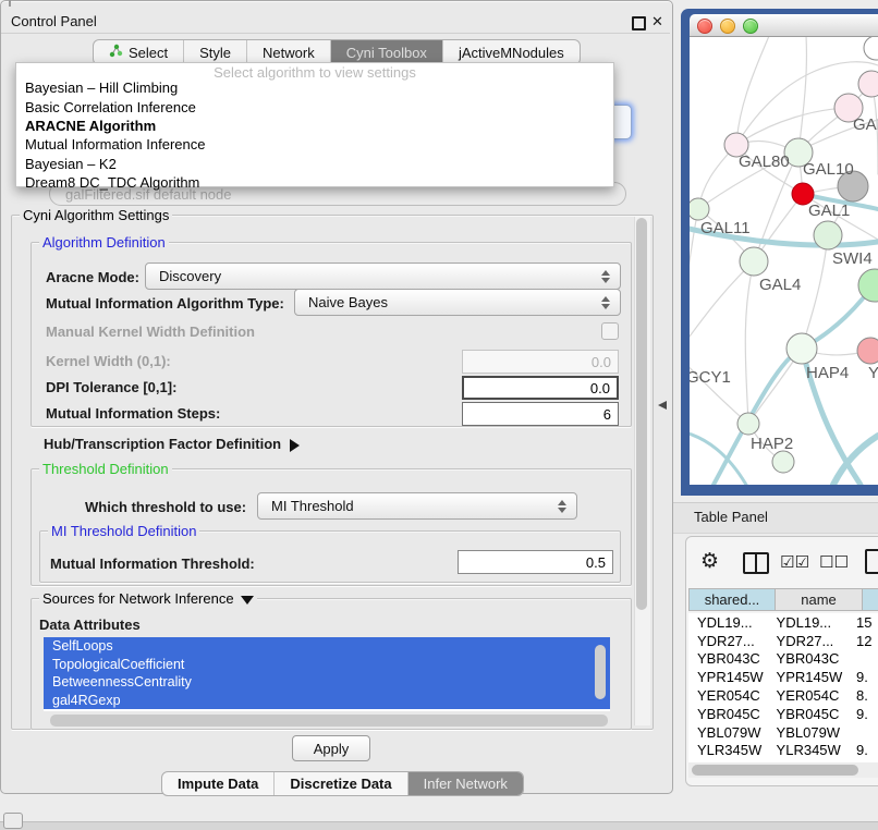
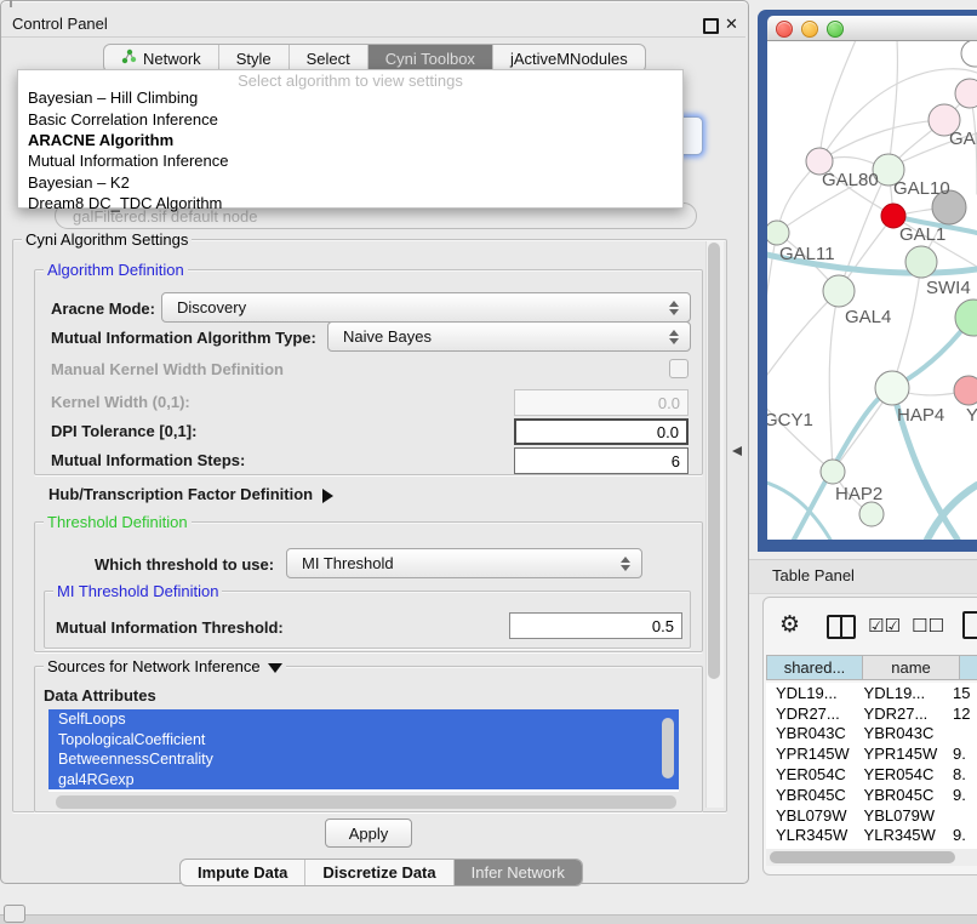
  Control Panel
  ✕
- Select
+ Network
  Style
- Network
+ Select
  Cyni Toolbox
  jActiveMNodules
  galFiltered.sif default node
  Select algorithm to view settings
  Bayesian – Hill Climbing
  Basic Correlation Inference
  ARACNE Algorithm
  Mutual Information Inference
  Bayesian – K2
  Dream8 DC_TDC Algorithm
  Cyni Algorithm Settings
  Algorithm Definition
  Aracne Mode:
  Discovery
  Mutual Information Algorithm Type:
  Naive Bayes
  Manual Kernel Width Definition
  Kernel Width (0,1):
  0.0
  DPI Tolerance [0,1]:
  0.0
  Mutual Information Steps:
  6
  Hub/Transcription Factor Definition
  Threshold Definition
  Which threshold to use:
  MI Threshold
  MI Threshold Definition
  Mutual Information Threshold:
  0.5
  Sources for Network Inference
  Data Attributes
  SelfLoops
  TopologicalCoefficient
  BetweennessCentrality
  gal4RGexp
  Apply
  Impute Data
  Discretize Data
  Infer Network
  GAL80
  GAL10
  GAL1
  GAL11
  SWI4
  GAL4
  HAP4
  Y
  GCY1
  HAP2
  Table Panel
  ⚙
  ☑☑
  ☐☐
  shared...
  name
  YDL19...
  YDL19...
  15
  YDR27...
  YDR27...
  12
  YBR043C
  YBR043C
  YPR145W
  YPR145W
  9.
  YER054C
  YER054C
  8.
  YBR045C
  YBR045C
  9.
  YBL079W
  YBL079W
  YLR345W
  YLR345W
  9.
